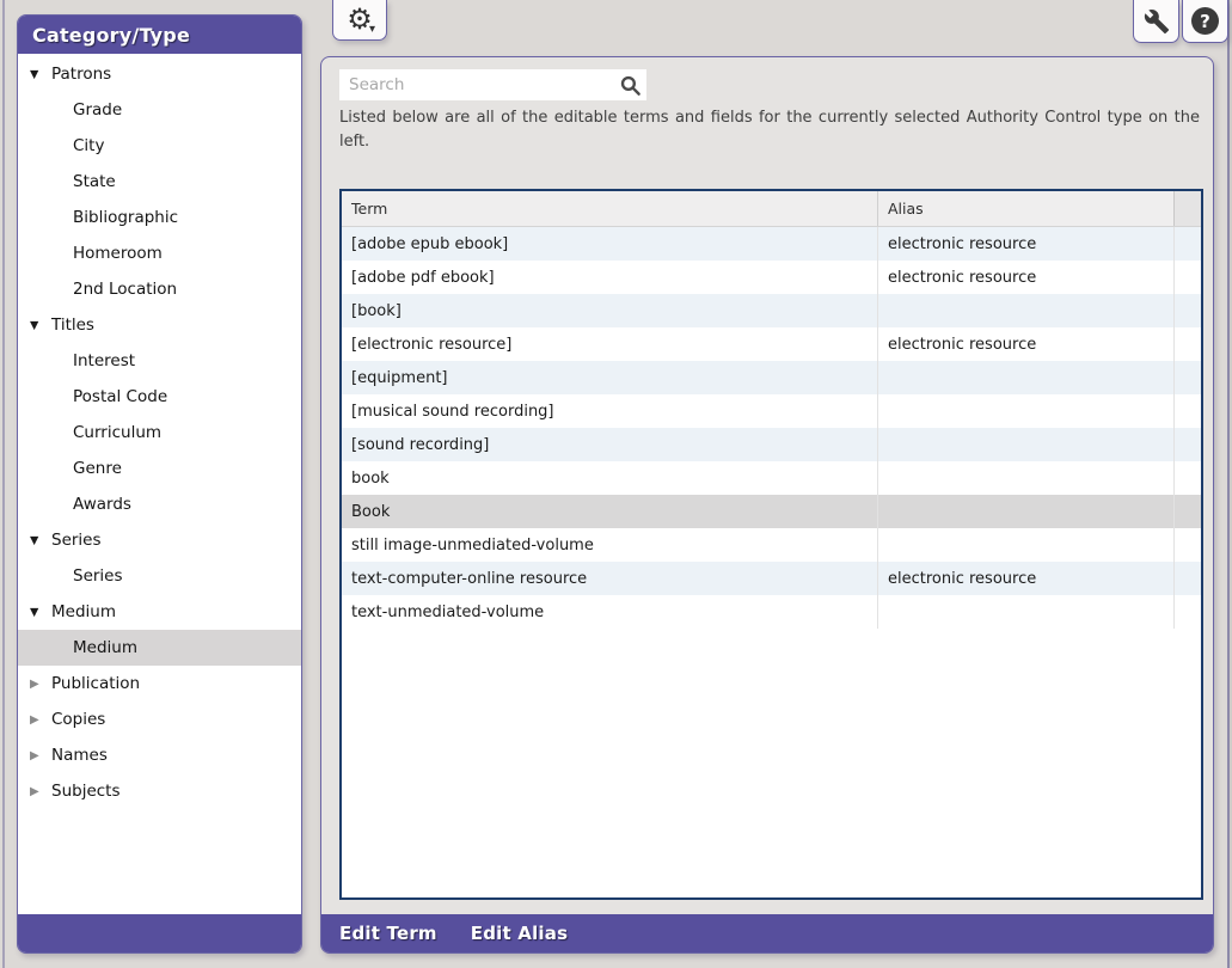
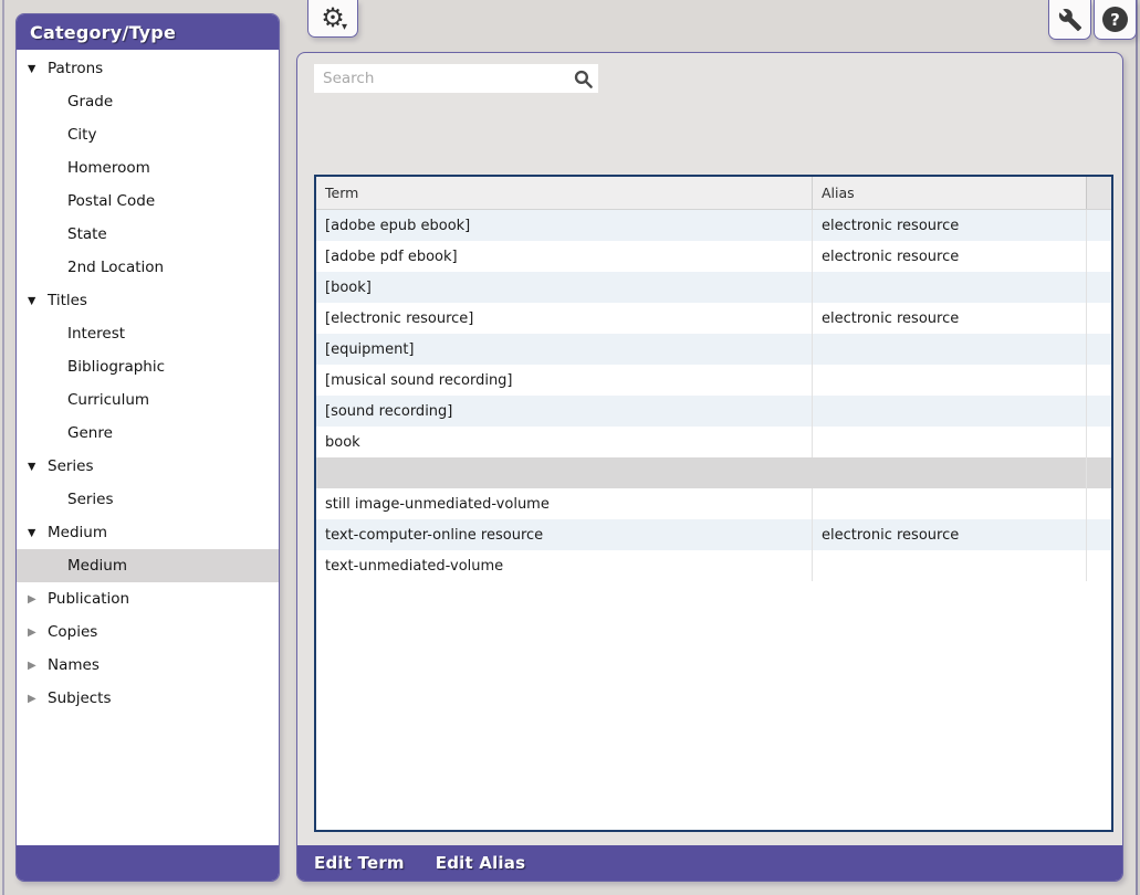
  ⚙
  ▾
  ?
  Category/Type
  ▼
  Patrons
  Grade
  City
- State
+ Homeroom
- Bibliographic
+ Postal Code
- Homeroom
+ State
  2nd Location
  ▼
  Titles
  Interest
- Postal Code
+ Bibliographic
  Curriculum
  Genre
- Awards
  ▼
  Series
  Series
  ▼
  Medium
  Medium
  ▶
  Publication
  ▶
  Copies
  ▶
  Names
  ▶
  Subjects
  Search
- Listed below are all of the editable terms and fields for the currently selected Authority Control type on the left.
  Term
  Alias
  [adobe epub ebook]
  electronic resource
  [adobe pdf ebook]
  electronic resource
  [book]
  [electronic resource]
  electronic resource
  [equipment]
  [musical sound recording]
  [sound recording]
  book
- Book
  still image-unmediated-volume
  text-computer-online resource
  electronic resource
  text-unmediated-volume
  Edit Term
  Edit Alias
